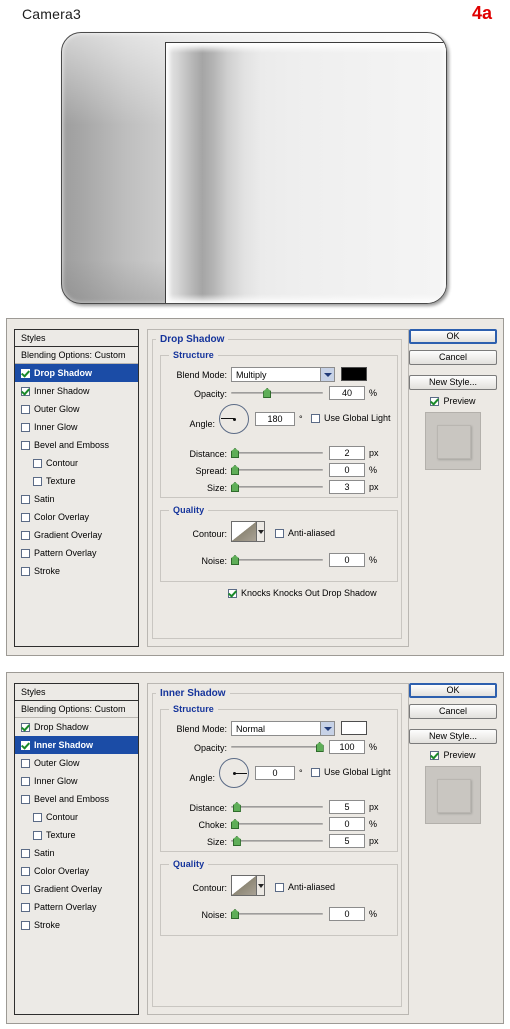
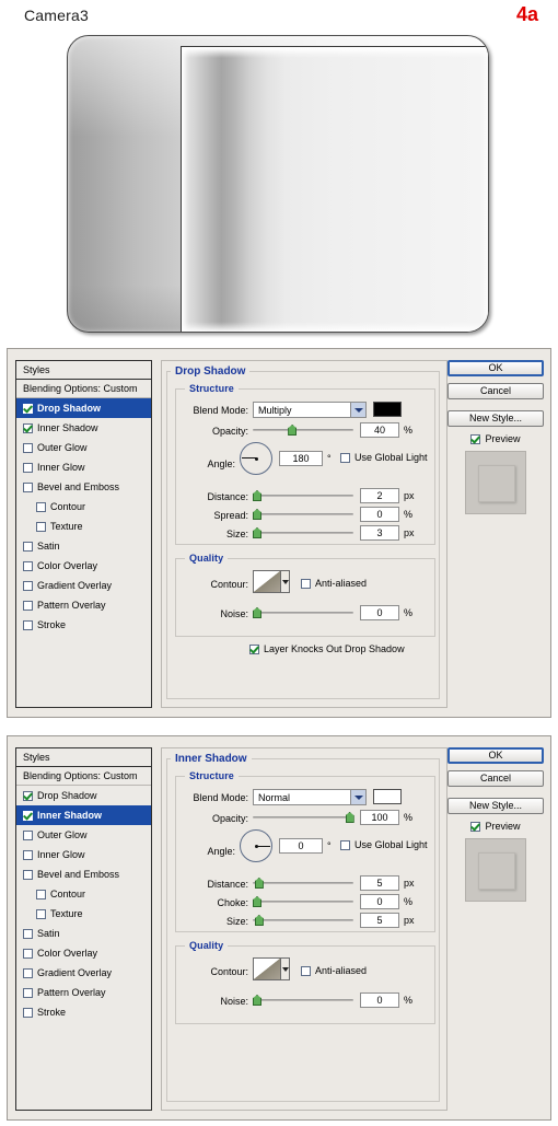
  Camera3
  4a
  Styles
  Blending Options: Custom
  Drop Shadow
  Inner Shadow
  Outer Glow
  Inner Glow
  Bevel and Emboss
  Contour
  Texture
  Satin
  Color Overlay
  Gradient Overlay
  Pattern Overlay
  Stroke
  Drop Shadow
  Structure
  Blend Mode:
  Multiply
  Opacity:
  40
  %
  Angle:
  180
  °
  Use Global Light
  Distance:
  2
  px
  Spread:
  0
  %
  Size:
  3
  px
  Quality
  Contour:
  Anti-aliased
  Noise:
  0
  %
- Knocks Knocks Out Drop Shadow
+ Layer Knocks Out Drop Shadow
  OK
  Cancel
  New Style...
  Preview
  Styles
  Blending Options: Custom
  Drop Shadow
  Inner Shadow
  Outer Glow
  Inner Glow
  Bevel and Emboss
  Contour
  Texture
  Satin
  Color Overlay
  Gradient Overlay
  Pattern Overlay
  Stroke
  Inner Shadow
  Structure
  Blend Mode:
  Normal
  Opacity:
  100
  %
  Angle:
  0
  °
  Use Global Light
  Distance:
  5
  px
  Choke:
  0
  %
  Size:
  5
  px
  Quality
  Contour:
  Anti-aliased
  Noise:
  0
  %
  OK
  Cancel
  New Style...
  Preview
